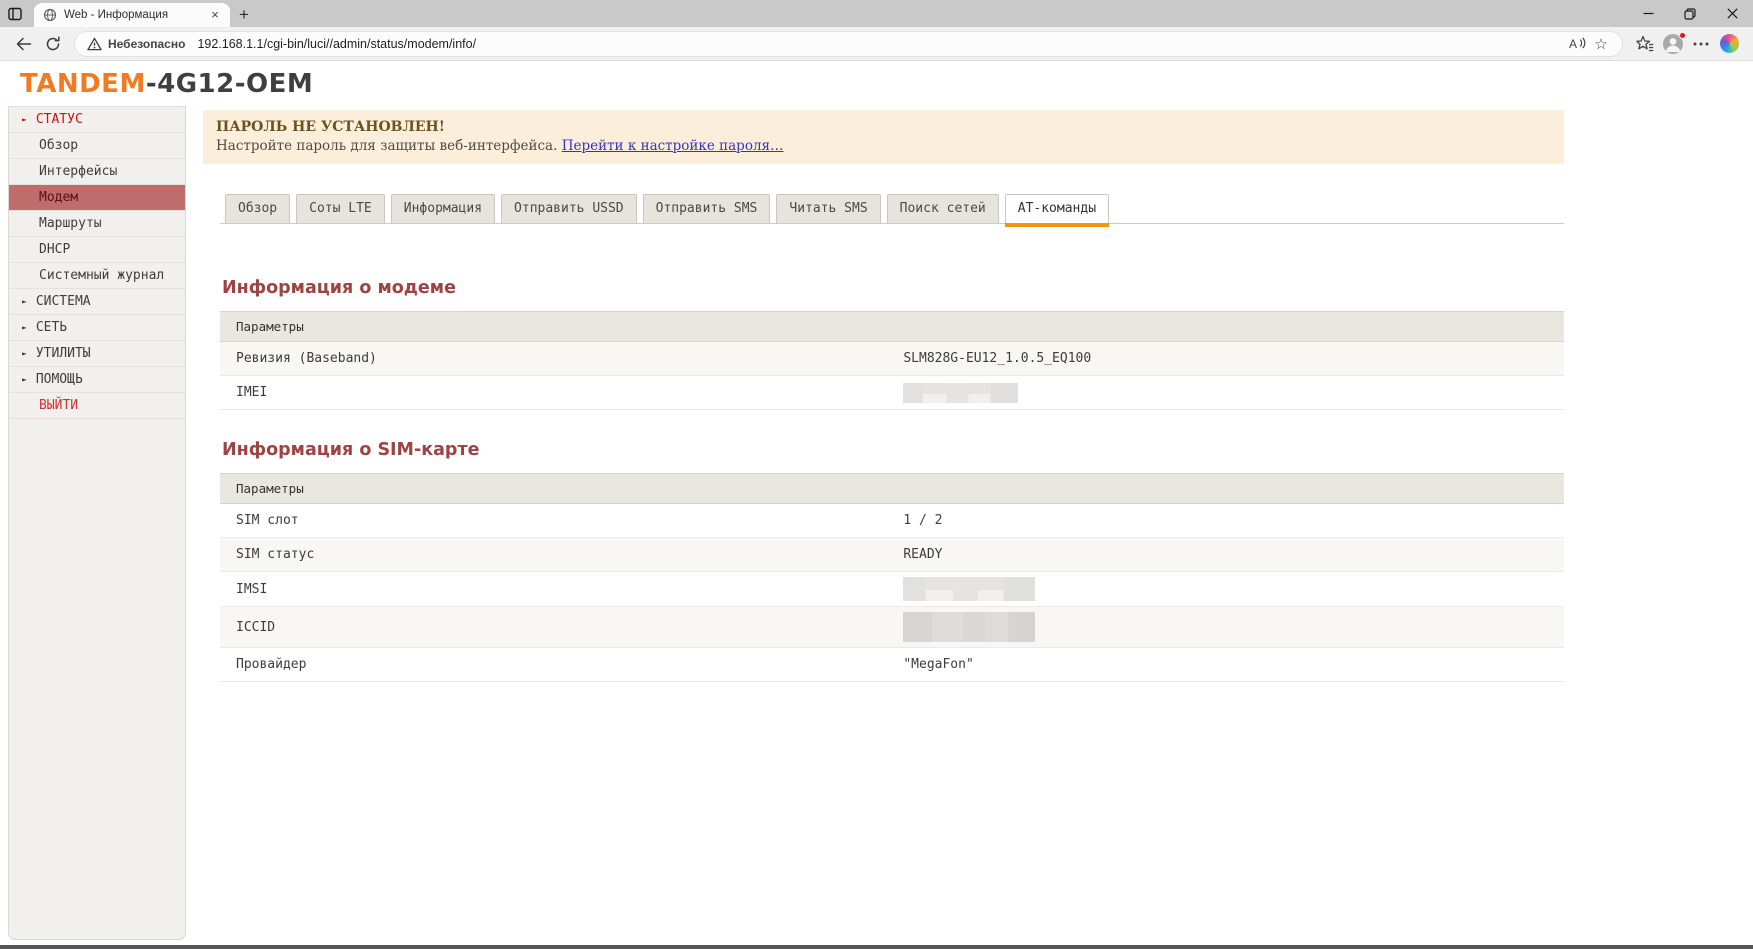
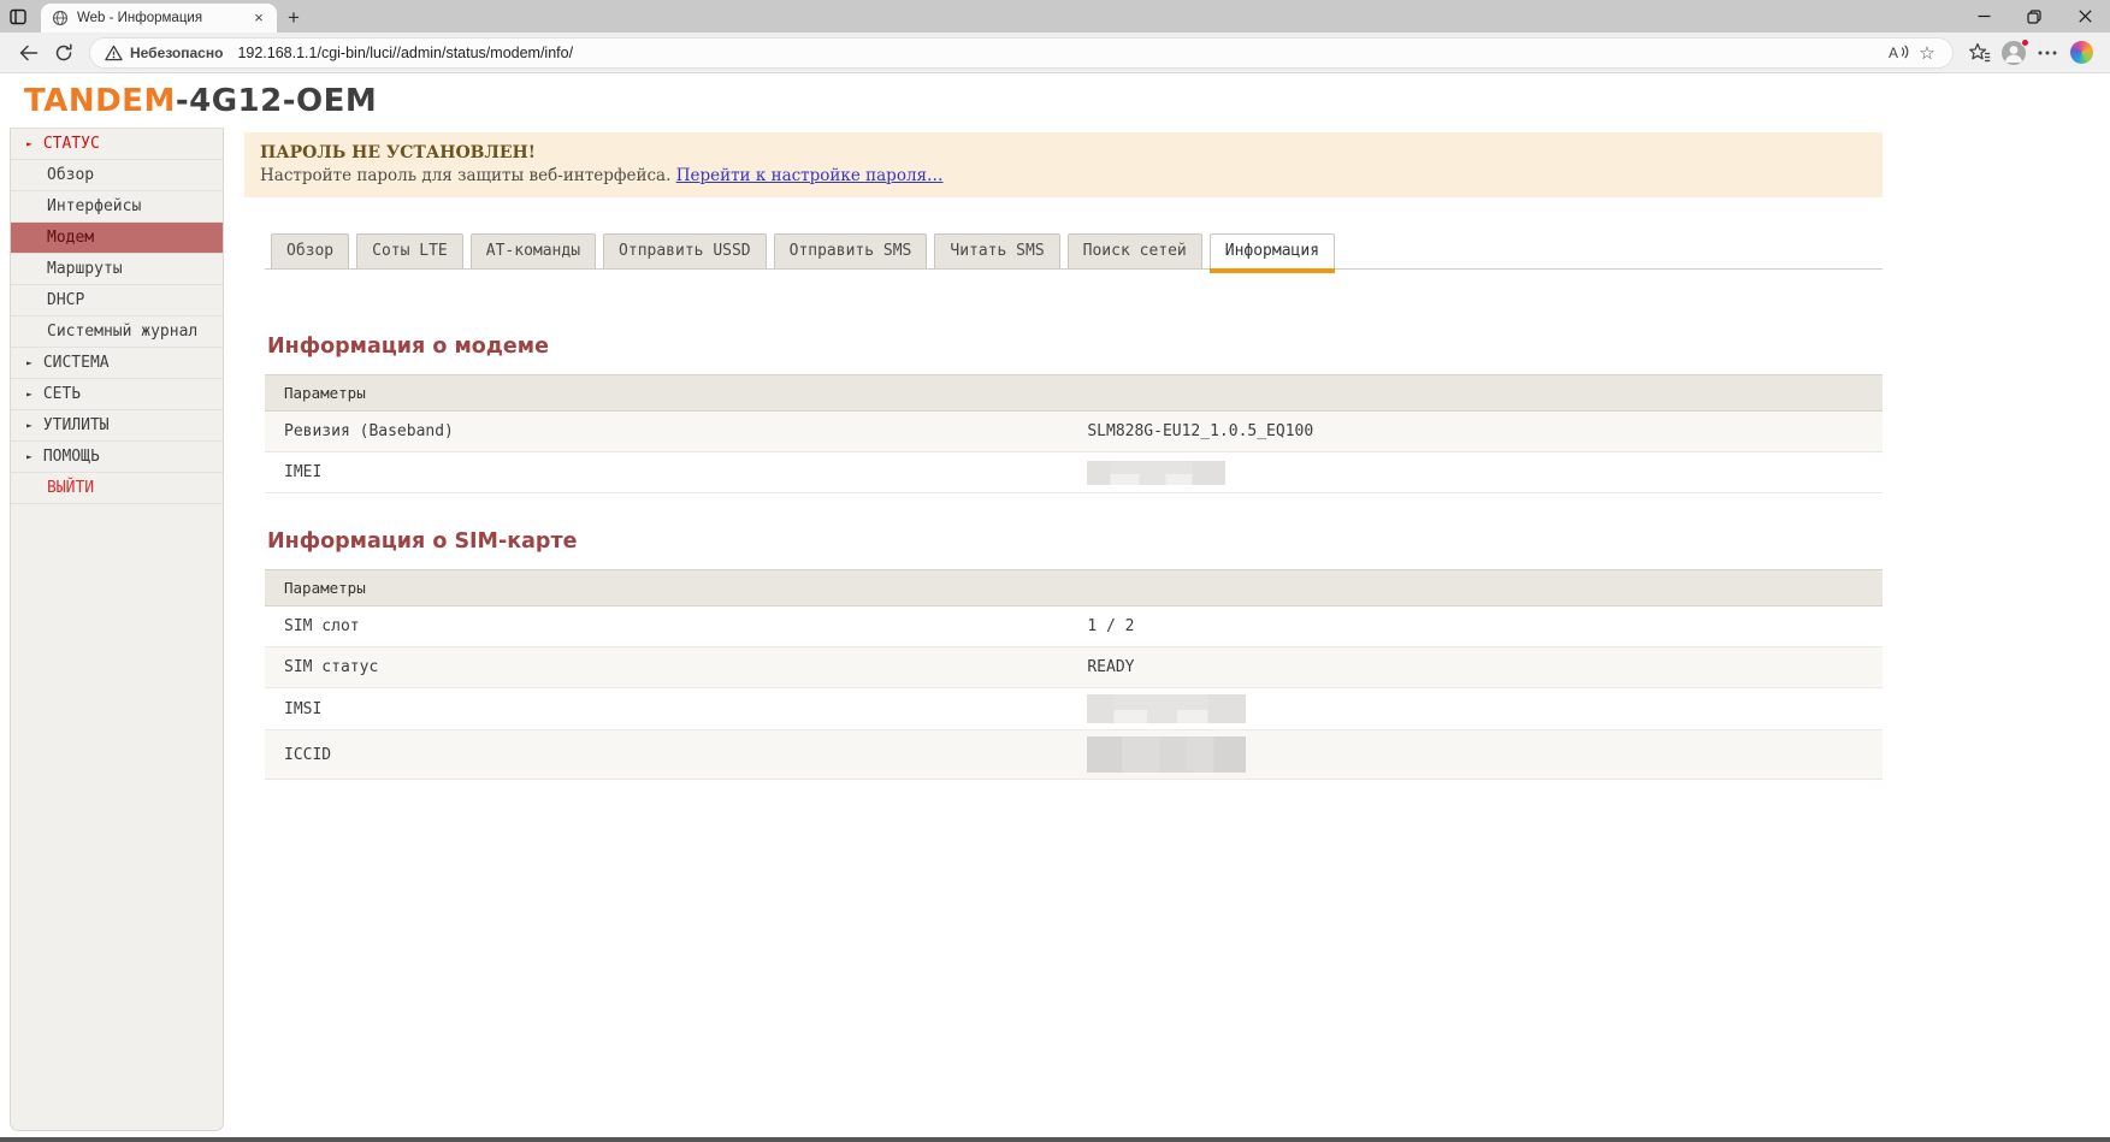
  Web - Информация
  ×
  +
  Небезопасно
  192.168.1.1/cgi-bin/luci//admin/status/modem/info/
  A
  ☆
  TANDEM-4G12-OEM
  ►
  СТАТУС
  Обзор
  Интерфейсы
  Модем
  Маршруты
  DHCP
  Системный журнал
  ►
  СИСТЕМА
  ►
  СЕТЬ
  ►
  УТИЛИТЫ
  ►
  ПОМОЩЬ
  ВЫЙТИ
  ПАРОЛЬ НЕ УСТАНОВЛЕН!
  Настройте пароль для защиты веб-интерфейса. Перейти к настройке пароля…
  Обзор
  Соты LTE
- Информация
+ AT-команды
  Отправить USSD
  Отправить SMS
  Читать SMS
  Поиск сетей
- AT-команды
+ Информация
  Информация о модеме
  Параметры
  Ревизия (Baseband)	SLM828G-EU12_1.0.5_EQ100
  IMEI
  Информация о SIM-карте
  Параметры
  SIM слот	1 / 2
  SIM статус	READY
  IMSI
  ICCID
- Провайдер	"MegaFon"
